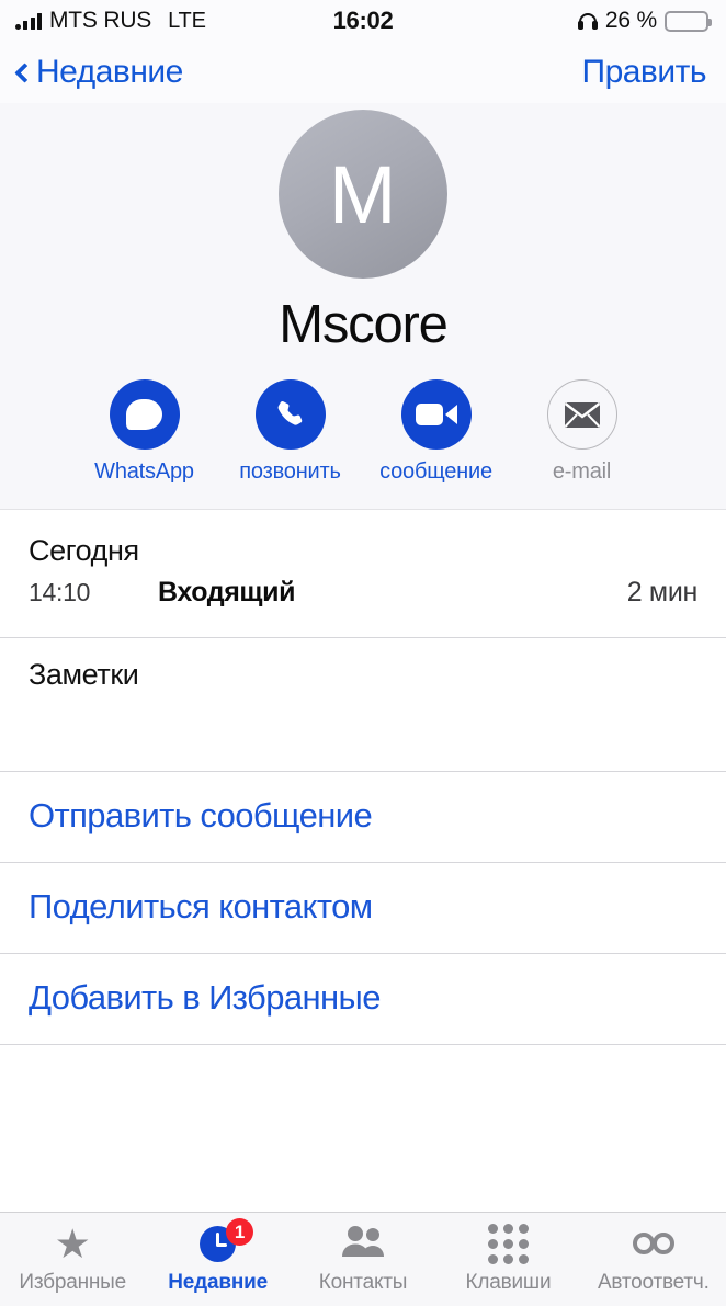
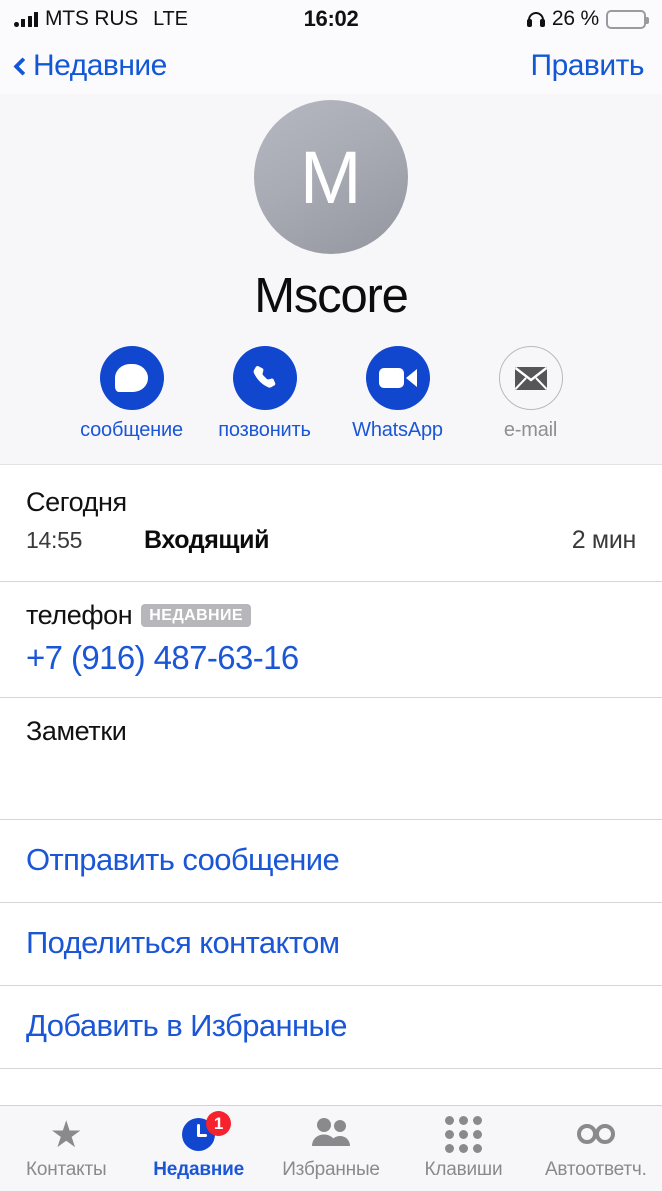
  MTS RUS
  LTE
  16:02
  26 %
  Недавние
  Править
  M
  Mscore
- WhatsApp
+ сообщение
  позвонить
- сообщение
+ WhatsApp
  e-mail
  Сегодня
- 14:10
+ 14:55
  Входящий
  2 мин
+ телефон
+ НЕДАВНИЕ
+ +7 (916) 487-63-16
  Заметки
  Отправить сообщение
  Поделиться контактом
  Добавить в Избранные
  ★
- Избранные
+ Контакты
  1
  Недавние
- Контакты
+ Избранные
  Клавиши
  Автоответч.
